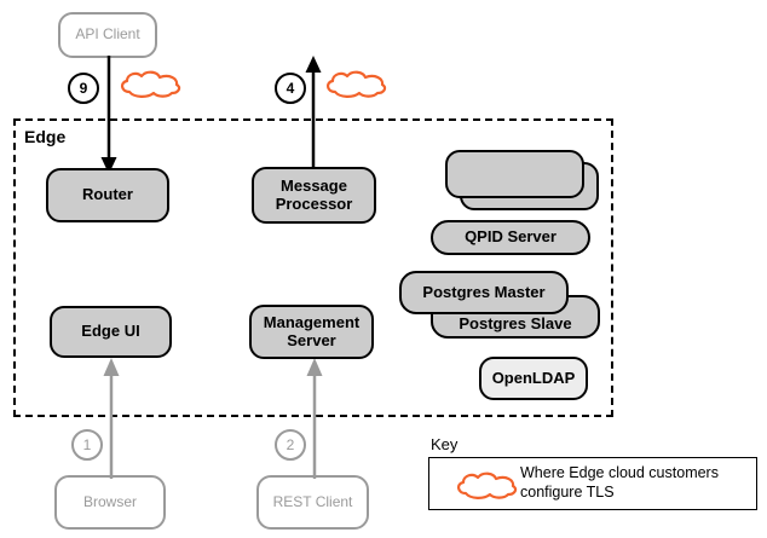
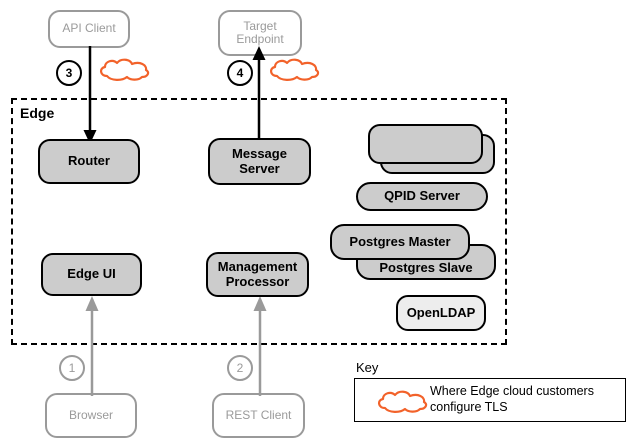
  Edge
  API Client
+ Target
+ Endpoint
  Browser
  REST Client
- 9
+ 3
  4
  1
  2
  Router
  Message
- Processor
+ Server
  Edge UI
  Management
- Server
+ Processor
  QPID Server
  Postgres Slave
  Postgres Master
  OpenLDAP
  Key
  Where Edge cloud customers configure TLS
